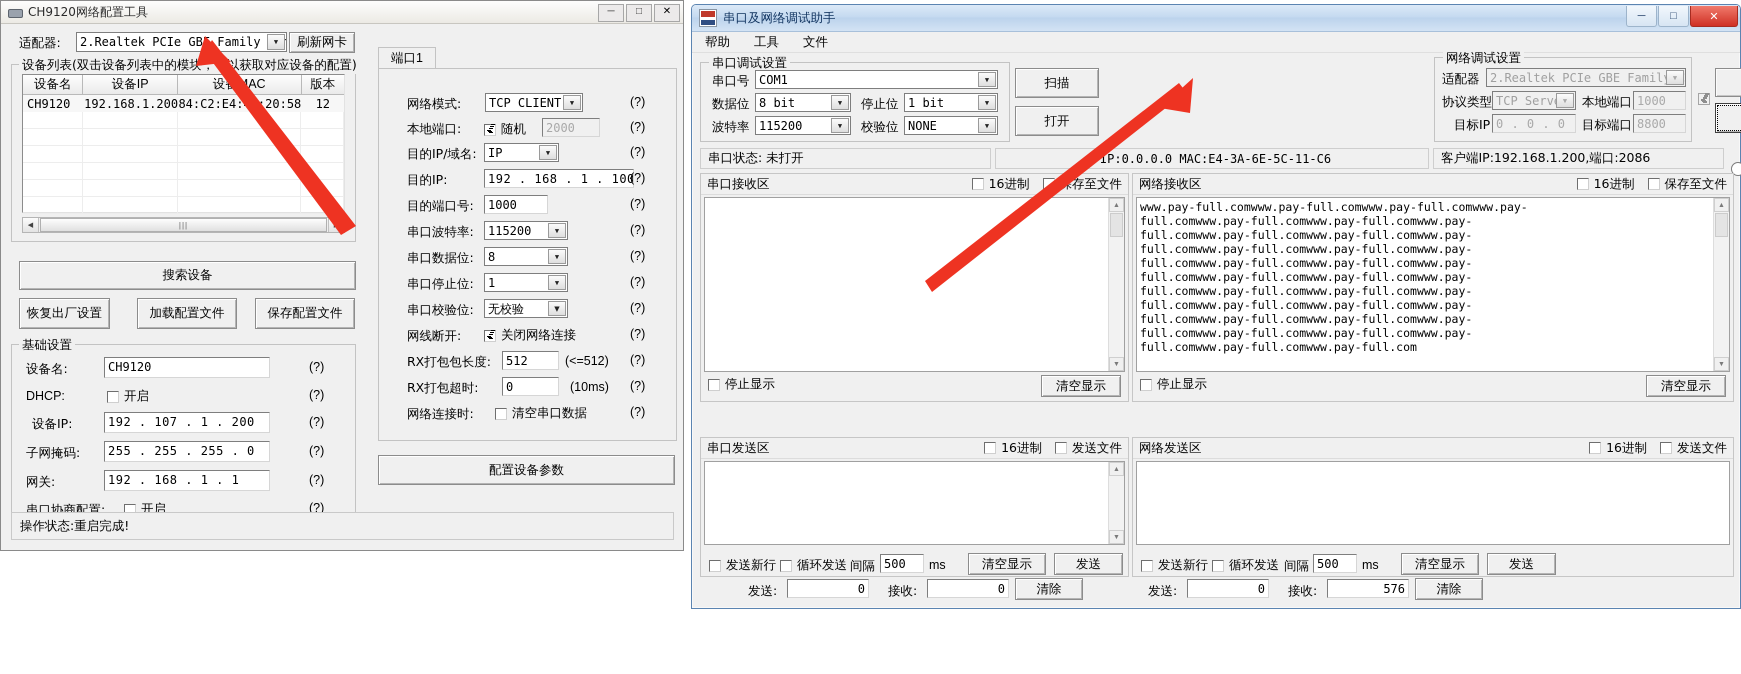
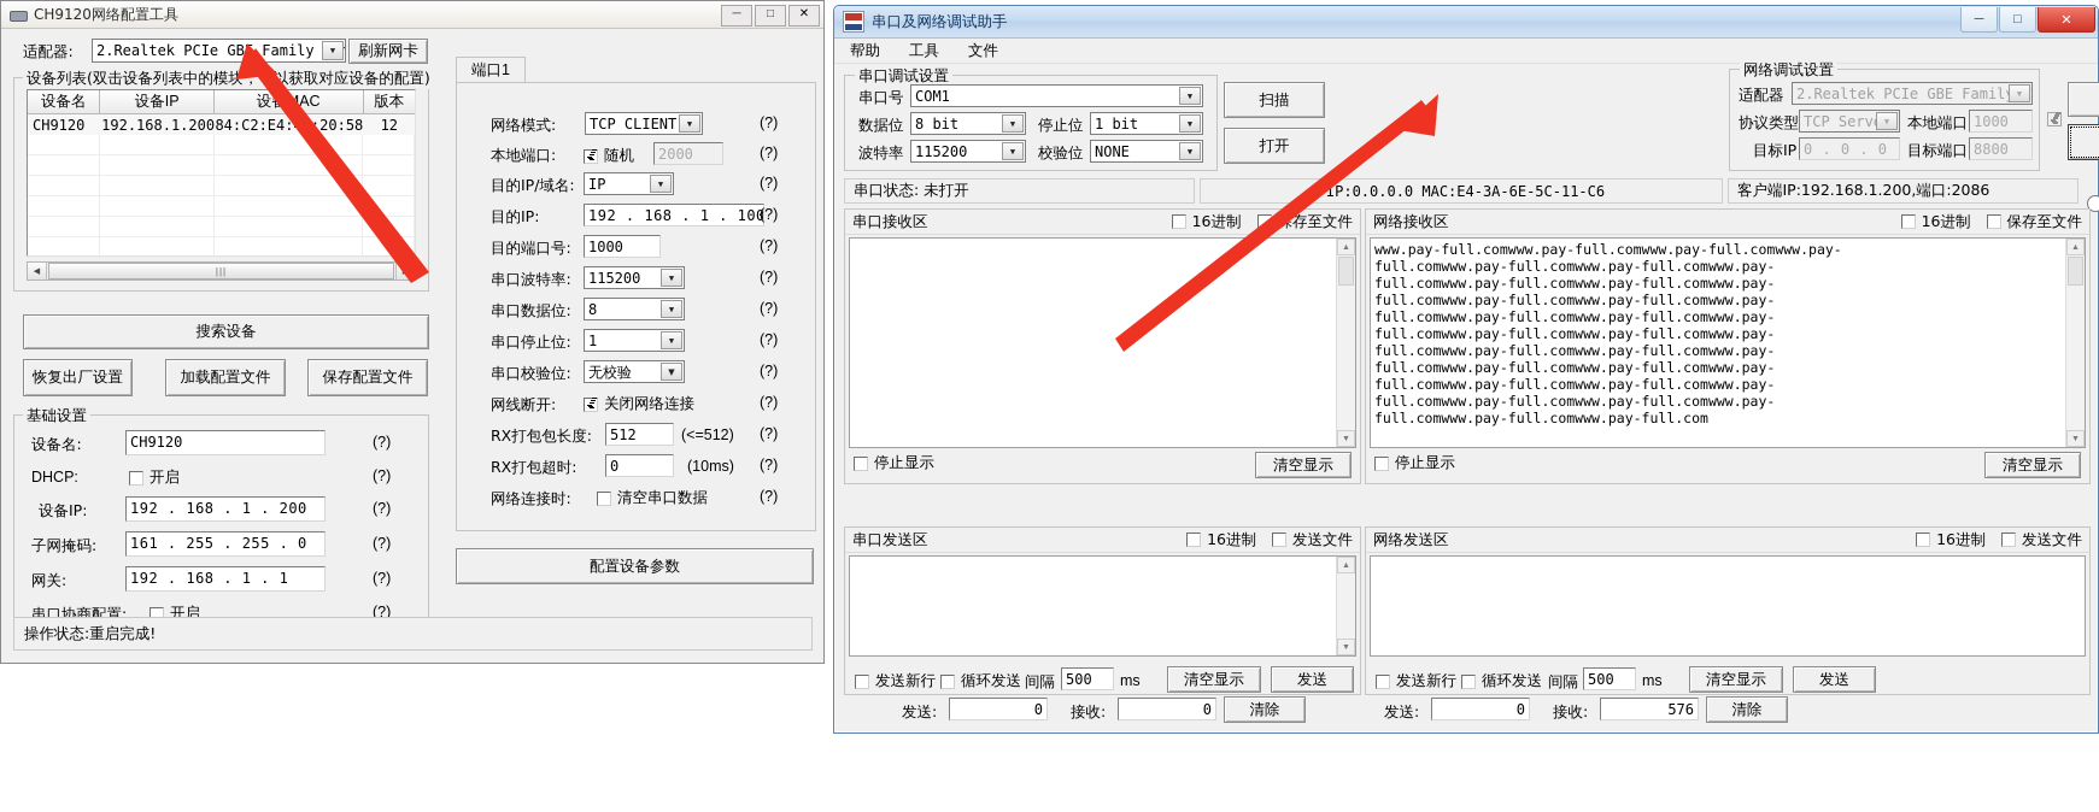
  CH9120网络配置工具
  ─
  □
  ✕
  适配器:
  2.Realtek PCIe GB Familyn
  ▼
  刷新网卡
  设备列表(双击设备列表中的模块以获取对应设备的配置)
  设备名
  设备IP
  版本
  CH9120
  192.168.1.200
  84:C2:E4::20:58
  12
  |||
  搜索设备
  恢复出厂设置
  加载配置文件
  保存配置文件
  基础设置
  设备名:
  CH9120
  (?)
  DHCP:
  开启
  (?)
  设备IP:
- 192 . 107 . 1 . 200
+ 192 . 168 . 1 . 200
  (?)
  子网掩码:
- 255 . 255 . 255 . 0
+ 161 . 255 . 255 . 0
  (?)
  网关:
  192 . 168 . 1 . 1
  (?)
  串口协商配置:
  开启
  (?)
  端口1
  网络模式:
  TCP CLIENT
  ▼
  (?)
  本地端口:
  随机
  2000
  (?)
  目的IP/域名:
  IP
  ▼
  (?)
  目的IP:
  192 . 168 . 1 . 100
  (?)
  目的端口号:
  1000
  (?)
  串口波特率:
  115200
  ▼
  (?)
  串口数据位:
  8
  ▼
  (?)
  串口停止位:
  1
  ▼
  (?)
  串口校验位:
  无校验
  ▼
  (?)
  网线断开:
  关闭网络连接
  (?)
  RX打包包长度:
  512
  (<=512)
  (?)
  RX打包超时:
  0
  (10ms)
  (?)
  网络连接时:
  清空串口数据
  (?)
  配置设备参数
  操作状态:重启完成!
  串口及网络调试助手
  ─
  □
  ✕
  帮助
  工具
  文件
  串口调试设置
  串口号
  COM1
  ▼
  数据位
  8 bit
  ▼
  停止位
  1 bit
  ▼
  波特率
  115200
  ▼
  校验位
  NONE
  ▼
  扫描
  打开
  网络调试设置
  适配器
  2.Realtek PCIe GBE Famil
  ▼
  协议类型
  TCP Serv
  ▼
  本地端口
  1000
  目标IP
  0 . 0 . 0
  目标端口
  8800
  串口状态: 未打开
  IP:0.0.0.0 MAC:E4-3A-6E-5C-11-C6
  客户端IP:192.168.1.200,端口:2086
  串口接收区
  16进制
  存至文件
  停止显示
  清空显示
  网络接收区
  16进制
  保存至文件
  www.pay-full.comwww.pay-full.comwww.pay-full.comwww.pay-
  full.comwww.pay-full.comwww.pay-full.comwww.pay-
  full.comwww.pay-full.comwww.pay-full.comwww.pay-
  full.comwww.pay-full.comwww.pay-full.comwww.pay-
  full.comwww.pay-full.comwww.pay-full.comwww.pay-
  full.comwww.pay-full.comwww.pay-full.comwww.pay-
  full.comwww.pay-full.comwww.pay-full.comwww.pay-
  full.comwww.pay-full.comwww.pay-full.comwww.pay-
  full.comwww.pay-full.comwww.pay-full.comwww.pay-
  full.comwww.pay-full.comwww.pay-full.comwww.pay-
  full.comwww.pay-full.comwww.pay-full.com
  停止显示
  清空显示
  串口发送区
  16进制
  发送文件
  网络发送区
  16进制
  发送文件
  发送新行
  循环发送
  间隔
  500
  ms
  清空显示
  发送
  发送新行
  循环发送
  间隔
  500
  ms
  清空显示
  发送
  发送:
  0
  接收:
  0
  清除
  发送:
  0
  接收:
  576
  清除
